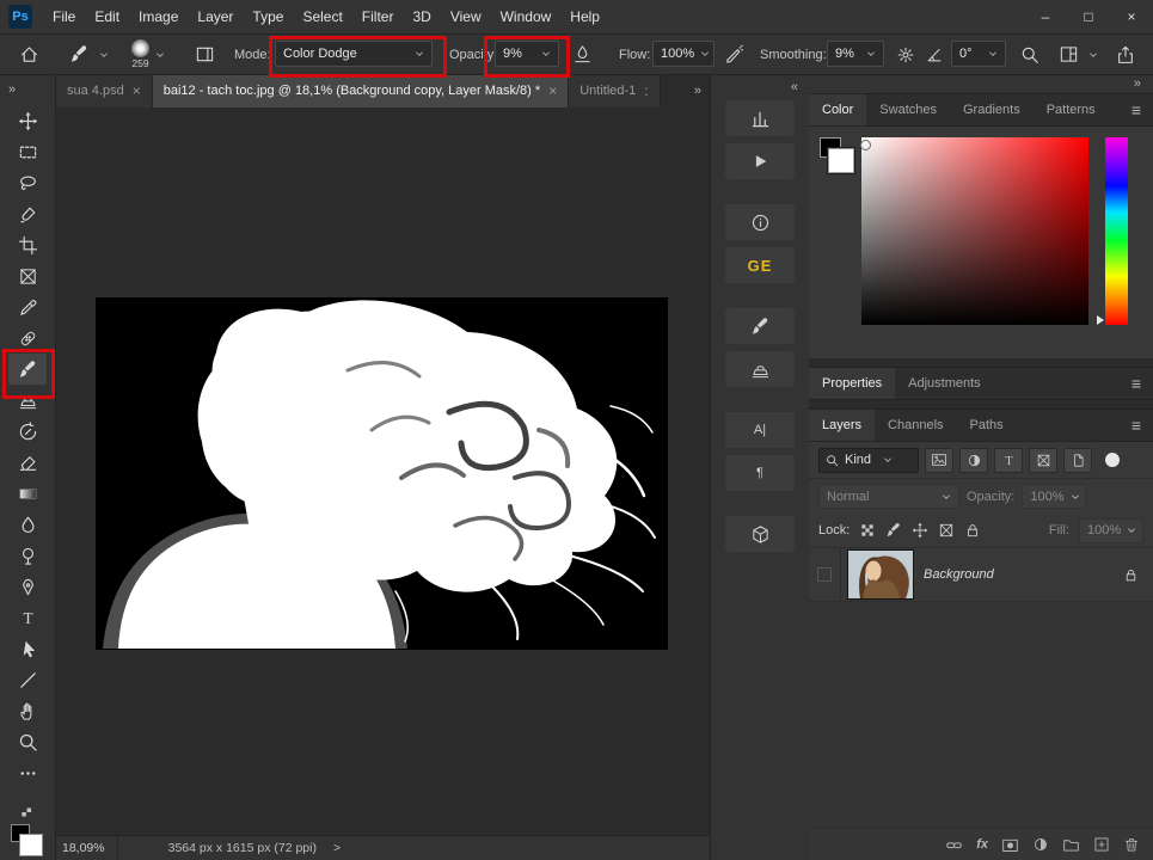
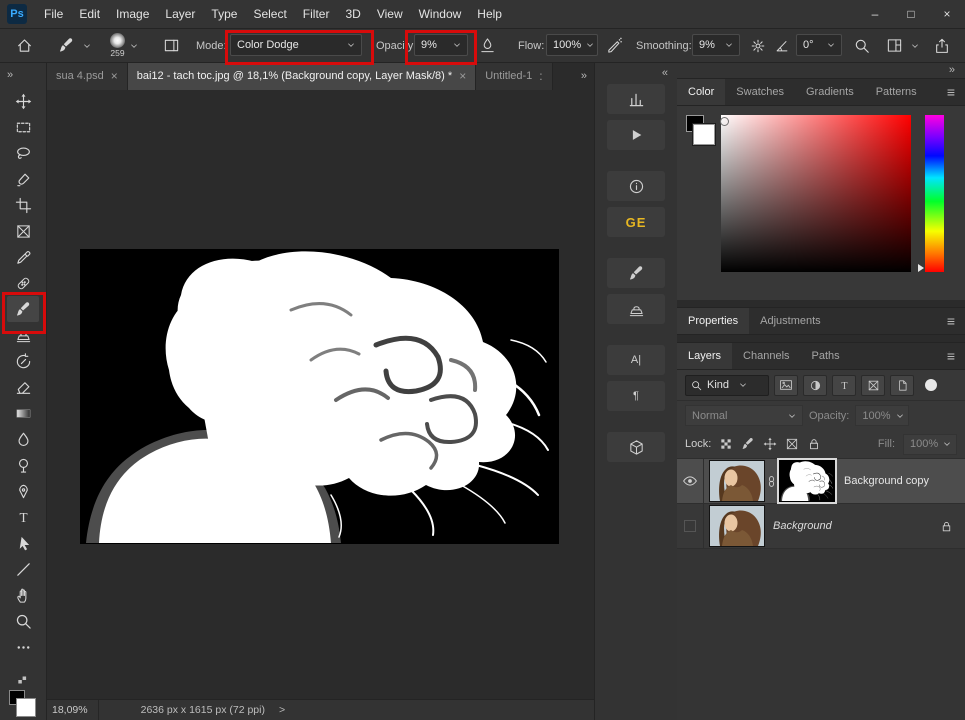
  Ps
  File
  Edit
  Image
  Layer
  Type
  Select
  Filter
  3D
  View
  Window
  Help
  –
  □
  ×
  259
  Mode:
  Color Dodge
  Opacity
  9%
  Flow:
  100%
  Smoothing:
  9%
  0°
  »
  sua 4.psd
  ×
  bai12 - tach toc.jpg @ 18,1% (Background copy, Layer Mask/8) *
  ×
  Untitled-1
  :
  »
  18,09%
- 3564 px x 1615 px (72 ppi)
+ 2636 px x 1615 px (72 ppi)
  >
  «
  GE
  A|
  ¶
  »
  Color
  Swatches
  Gradients
  Patterns
  ≡
  Properties
  Adjustments
  ≡
  Layers
  Channels
  Paths
  ≡
  Kind
  Normal
  Opacity:
  100%
  Lock:
  Fill:
  100%
+ Background copy
  Background
- fx
